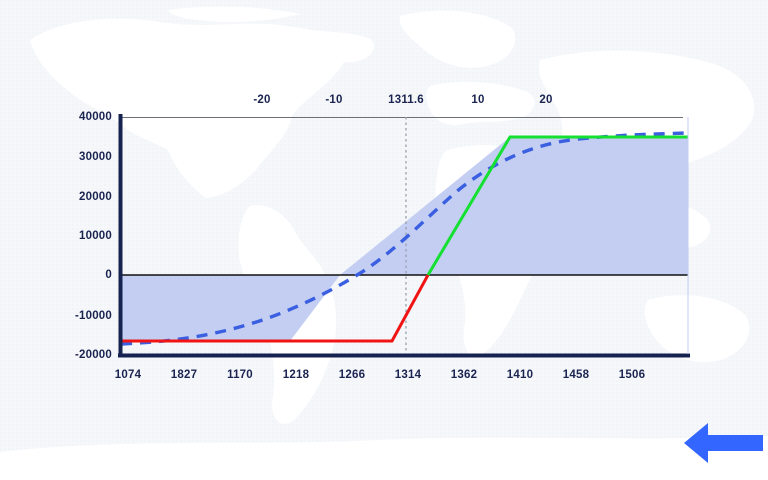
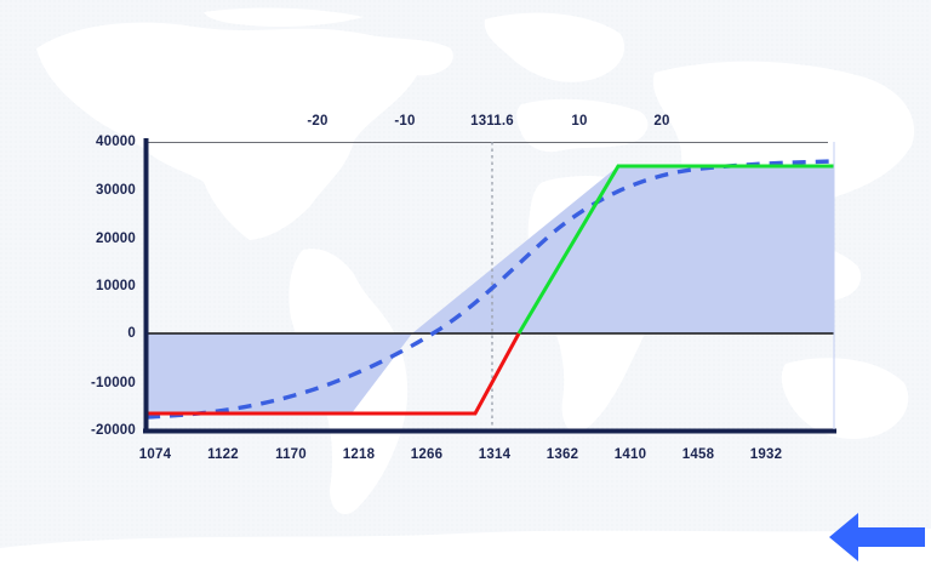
  40000
  30000
  20000
  10000
  0
  -10000
  -20000
  1074
- 1827
+ 1122
  1170
  1218
  1266
  1314
  1362
  1410
  1458
- 1506
+ 1932
  -20
  -10
  1311.6
  10
  20
